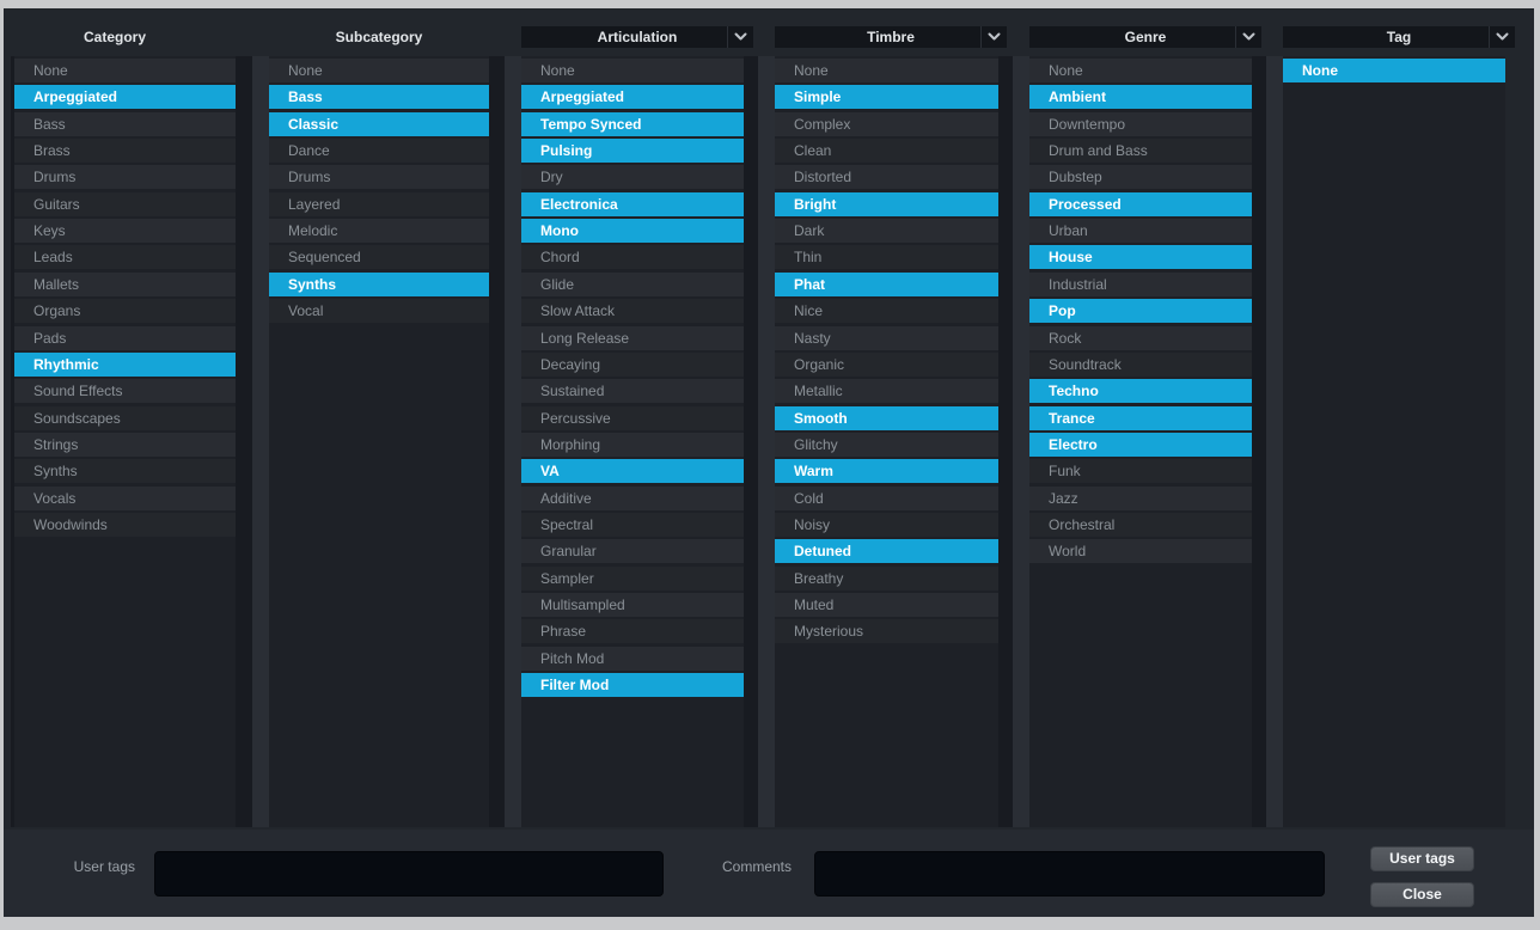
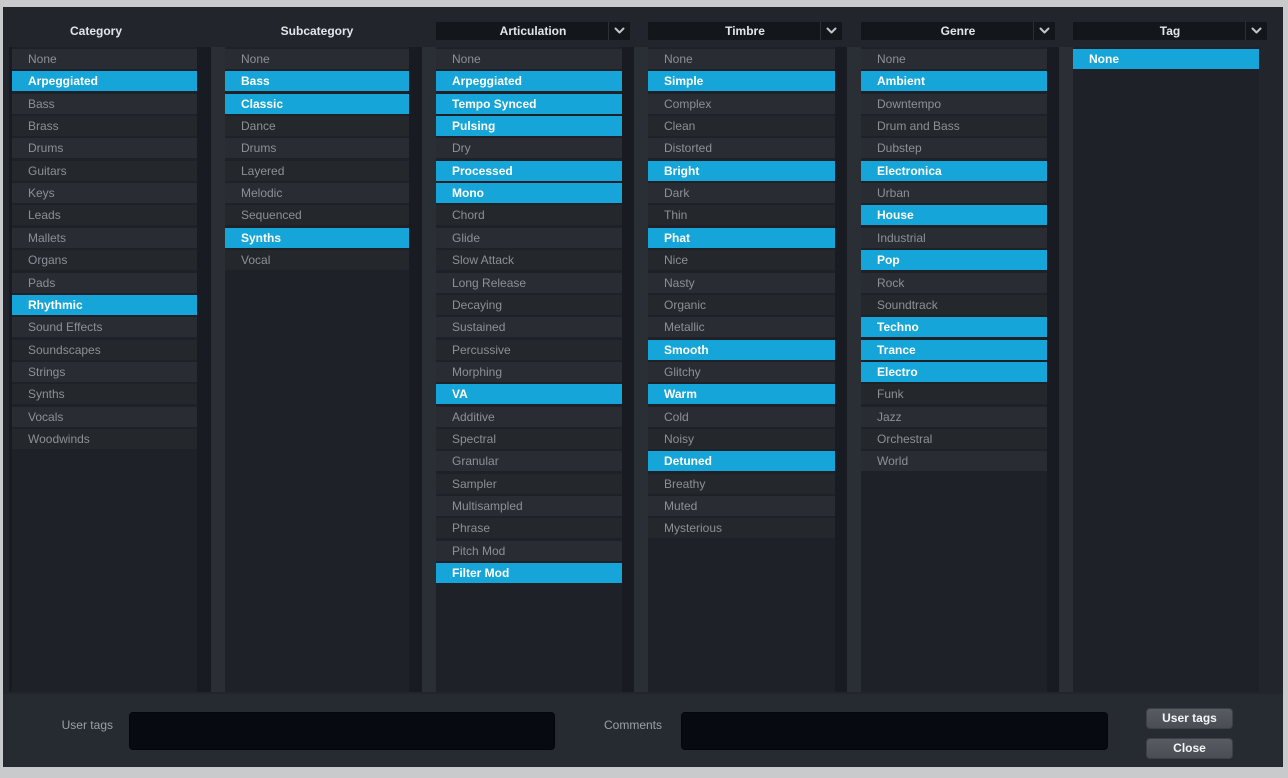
  Category
  None
  Arpeggiated
  Bass
  Brass
  Drums
  Guitars
  Keys
  Leads
  Mallets
  Organs
  Pads
  Rhythmic
  Sound Effects
  Soundscapes
  Strings
  Synths
  Vocals
  Woodwinds
  Subcategory
  None
  Bass
  Classic
  Dance
  Drums
  Layered
  Melodic
  Sequenced
  Synths
  Vocal
  Articulation
  None
  Arpeggiated
  Tempo Synced
  Pulsing
  Dry
- Electronica
+ Processed
  Mono
  Chord
  Glide
  Slow Attack
  Long Release
  Decaying
  Sustained
  Percussive
  Morphing
  VA
  Additive
  Spectral
  Granular
  Sampler
  Multisampled
  Phrase
  Pitch Mod
  Filter Mod
  Timbre
  None
  Simple
  Complex
  Clean
  Distorted
  Bright
  Dark
  Thin
  Phat
  Nice
  Nasty
  Organic
  Metallic
  Smooth
  Glitchy
  Warm
  Cold
  Noisy
  Detuned
  Breathy
  Muted
  Mysterious
  Genre
  None
  Ambient
  Downtempo
  Drum and Bass
  Dubstep
- Processed
+ Electronica
  Urban
  House
  Industrial
  Pop
  Rock
  Soundtrack
  Techno
  Trance
  Electro
  Funk
  Jazz
  Orchestral
  World
  Tag
  None
  User tags
  Comments
  User tags
  Close
